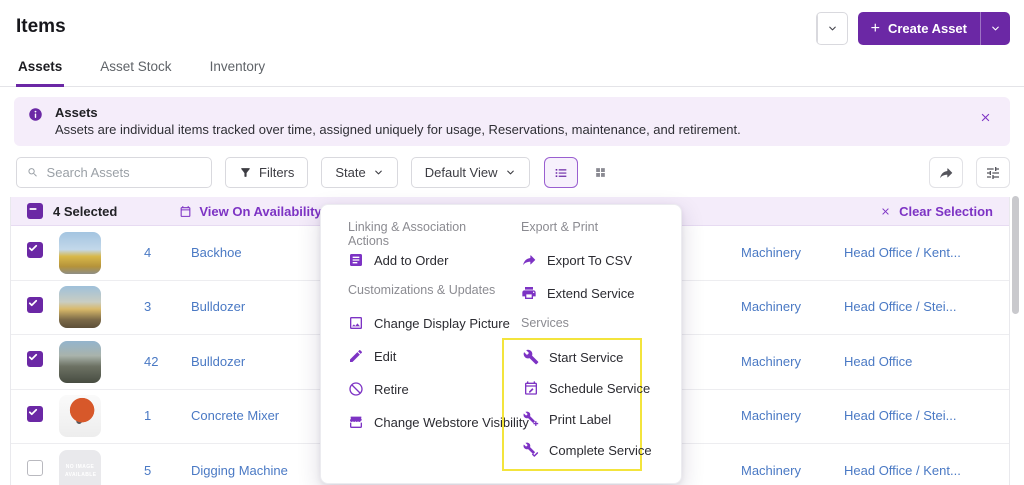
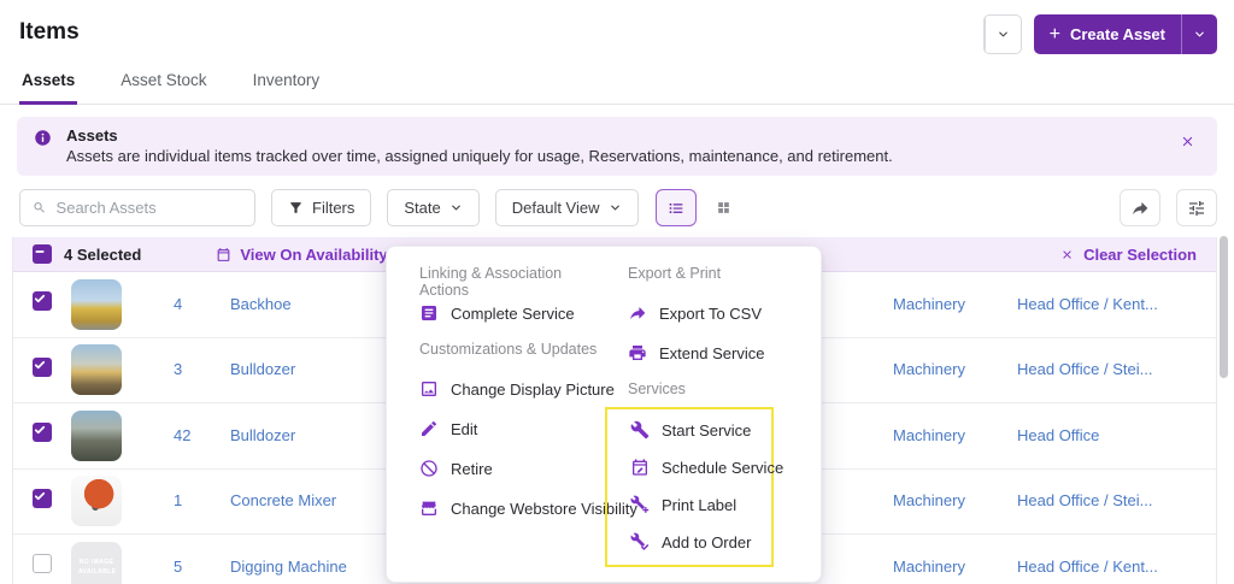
  Items
  +
  Create Asset
  Assets
  Asset Stock
  Inventory
  Assets
  Assets are individual items tracked over time, assigned uniquely for usage, Reservations, maintenance, and retirement.
  Search Assets
  Filters
  State
  Default View
  4 Selected
  Clear Selection
  4
  Backhoe
  Machinery
  Head Office / Kent...
  3
  Bulldozer
  Machinery
  Head Office / Stei...
  42
  Bulldozer
  Machinery
  Head Office
  1
  Concrete Mixer
  Machinery
  Head Office / Stei...
  5
  Digging Machine
  Machinery
  Head Office / Kent...
  Linking & Association Actions
- Add to Order
+ Complete Service
  Customizations & Updates
  Change Display Picture
  Edit
  Retire
  Change Webstore Visibility
  Export & Print
  Export To CSV
  Extend Service
  Services
  Start Service
  Schedule Service
  Print Label
- Complete Service
+ Add to Order
